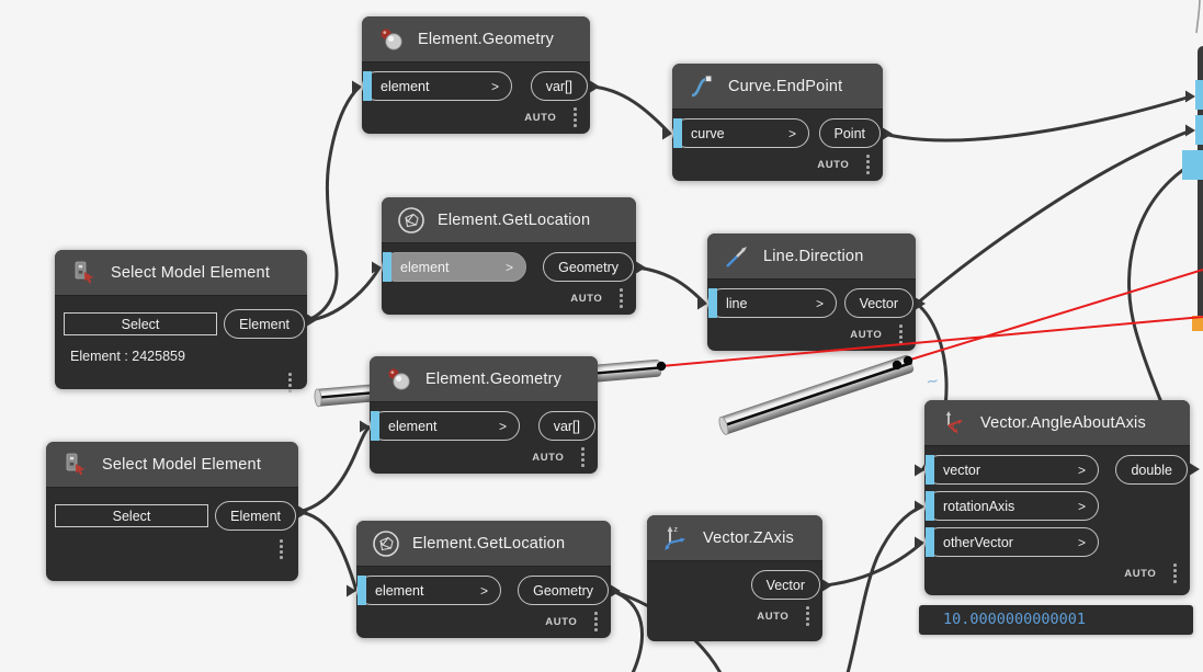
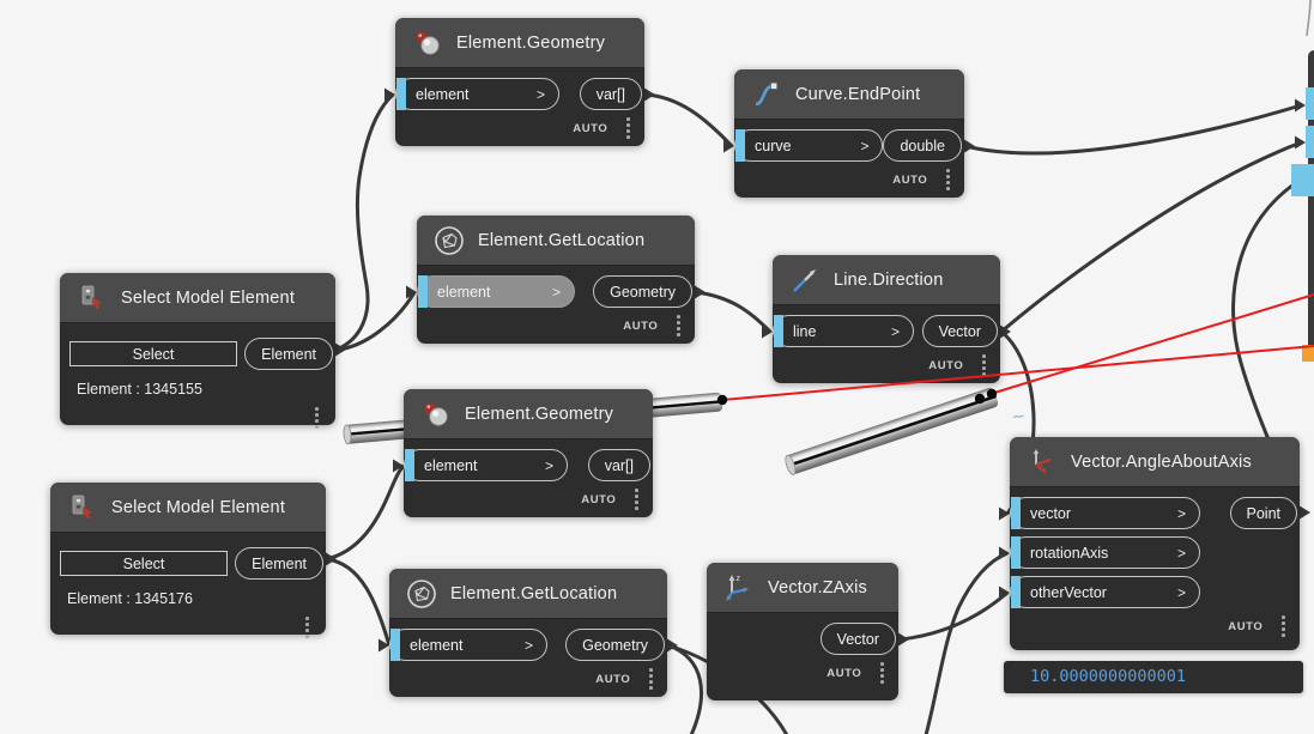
  Element.Geometry
  element
  >
  var[]
  AUTO
  Curve.EndPoint
  curve
  >
- Point
+ double
  AUTO
  Element.GetLocation
  element
  >
  Geometry
  AUTO
  Select Model Element
  Select
  Element
- Element : 2425859
+ Element : 1345155
  Line.Direction
  line
  >
  Vector
  AUTO
  Element.Geometry
  element
  >
  var[]
  AUTO
  Select Model Element
  Select
  Element
+ Element : 1345176
  Element.GetLocation
  element
  >
  Geometry
  AUTO
  Vector.ZAxis
  Vector
  AUTO
  Vector.AngleAboutAxis
  vector
  >
- double
+ Point
  rotationAxis
  >
  otherVector
  >
  AUTO
  10.0000000000001
